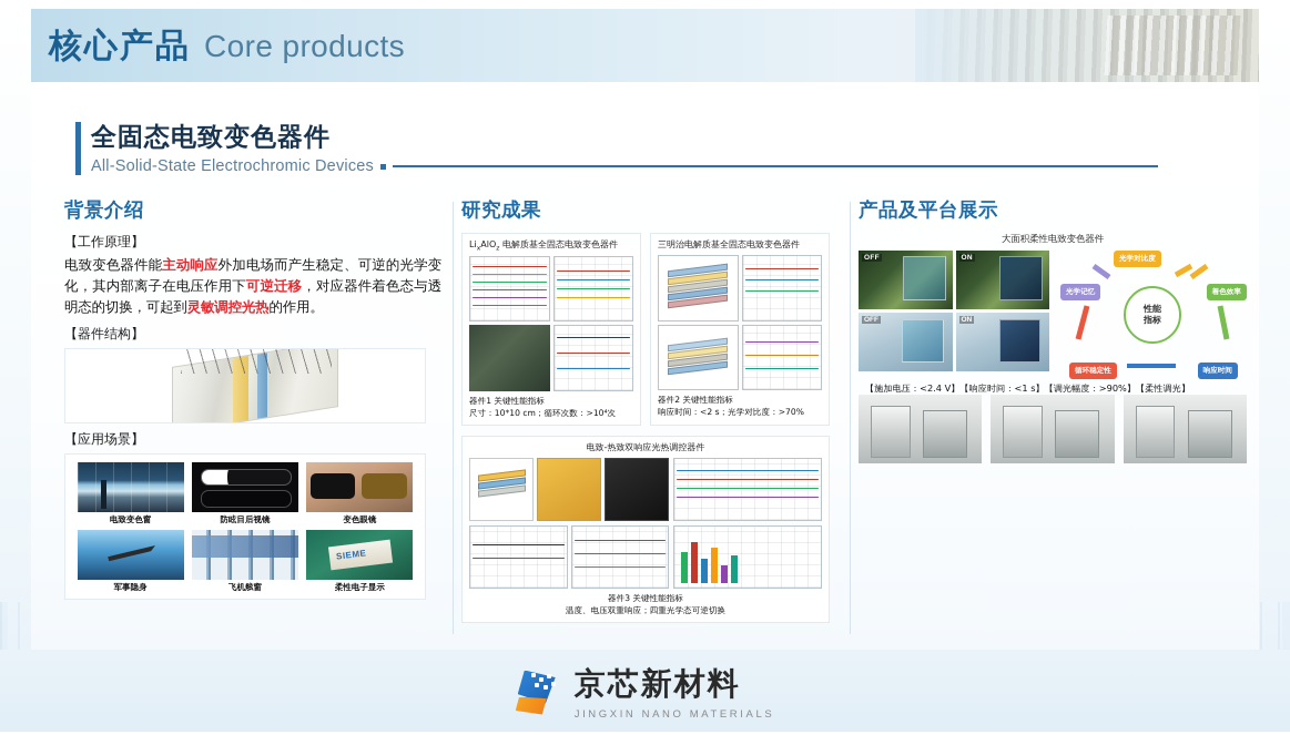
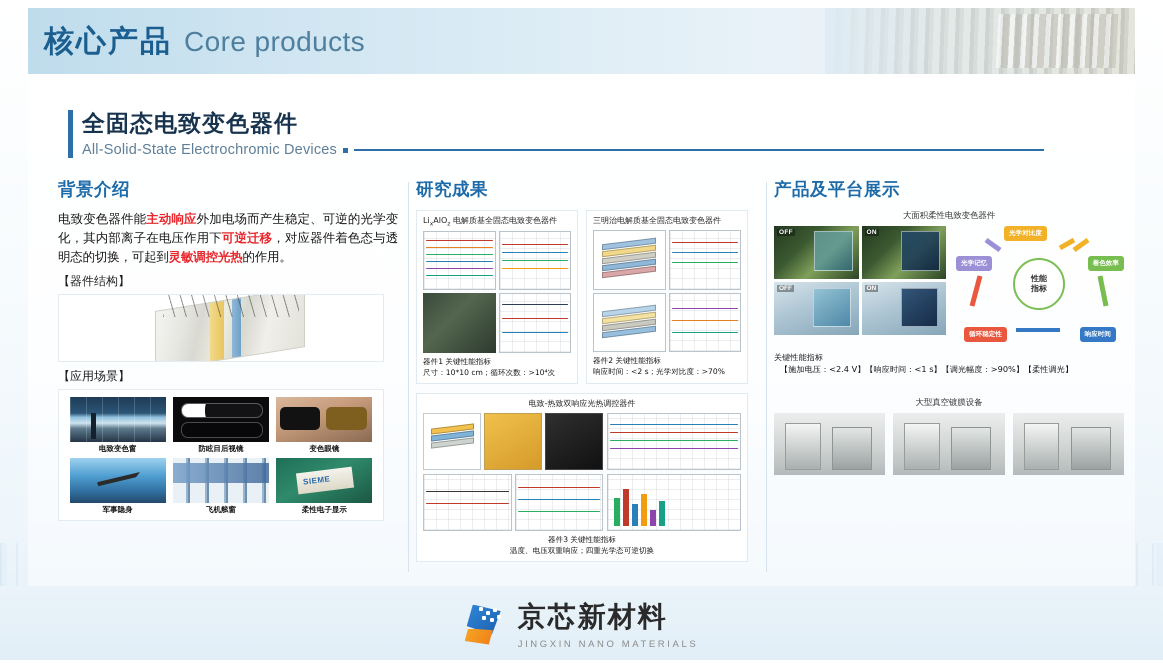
  核心产品 Core products
  全固态电致变色器件
  All-Solid-State Electrochromic Devices
  背景介绍
- 【工作原理】
  电致变色器件能主动响应外加电场而产生稳定、可逆的光学变化，其内部离子在电压作用下可逆迁移，对应器件着色态与透明态的切换，可起到灵敏调控光热的作用。
  【器件结构】
  【应用场景】
  电致变色窗
  防眩目后视镜
  变色眼镜
  军事隐身
  飞机舷窗
  柔性电子显示
  研究成果
  Li AlO 电解质基全固态电致变色器件
  器件1 关键性能指标
  尺寸：10*10 cm；循环次数：>10⁴次
  三明治电解质基全固态电致变色器件
  器件2 关键性能指标
  响应时间：<2 s；光学对比度：>70%
  电致-热致双响应光热调控器件
  器件3 关键性能指标
  温度、电压双重响应；四重光学态可逆切换
  产品及平台展示
  大面积柔性电致变色器件
  光学对比度
  光学记忆
  着色效率
  循环稳定性
  响应时间
  性能
  指标
+ 关键性能指标
  【施加电压：<2.4 V】【响应时间：<1 s】【调光幅度：>90%】【柔性调光】
+ 大型真空镀膜设备
  京芯新材料
  JINGXIN NANO MATERIALS
